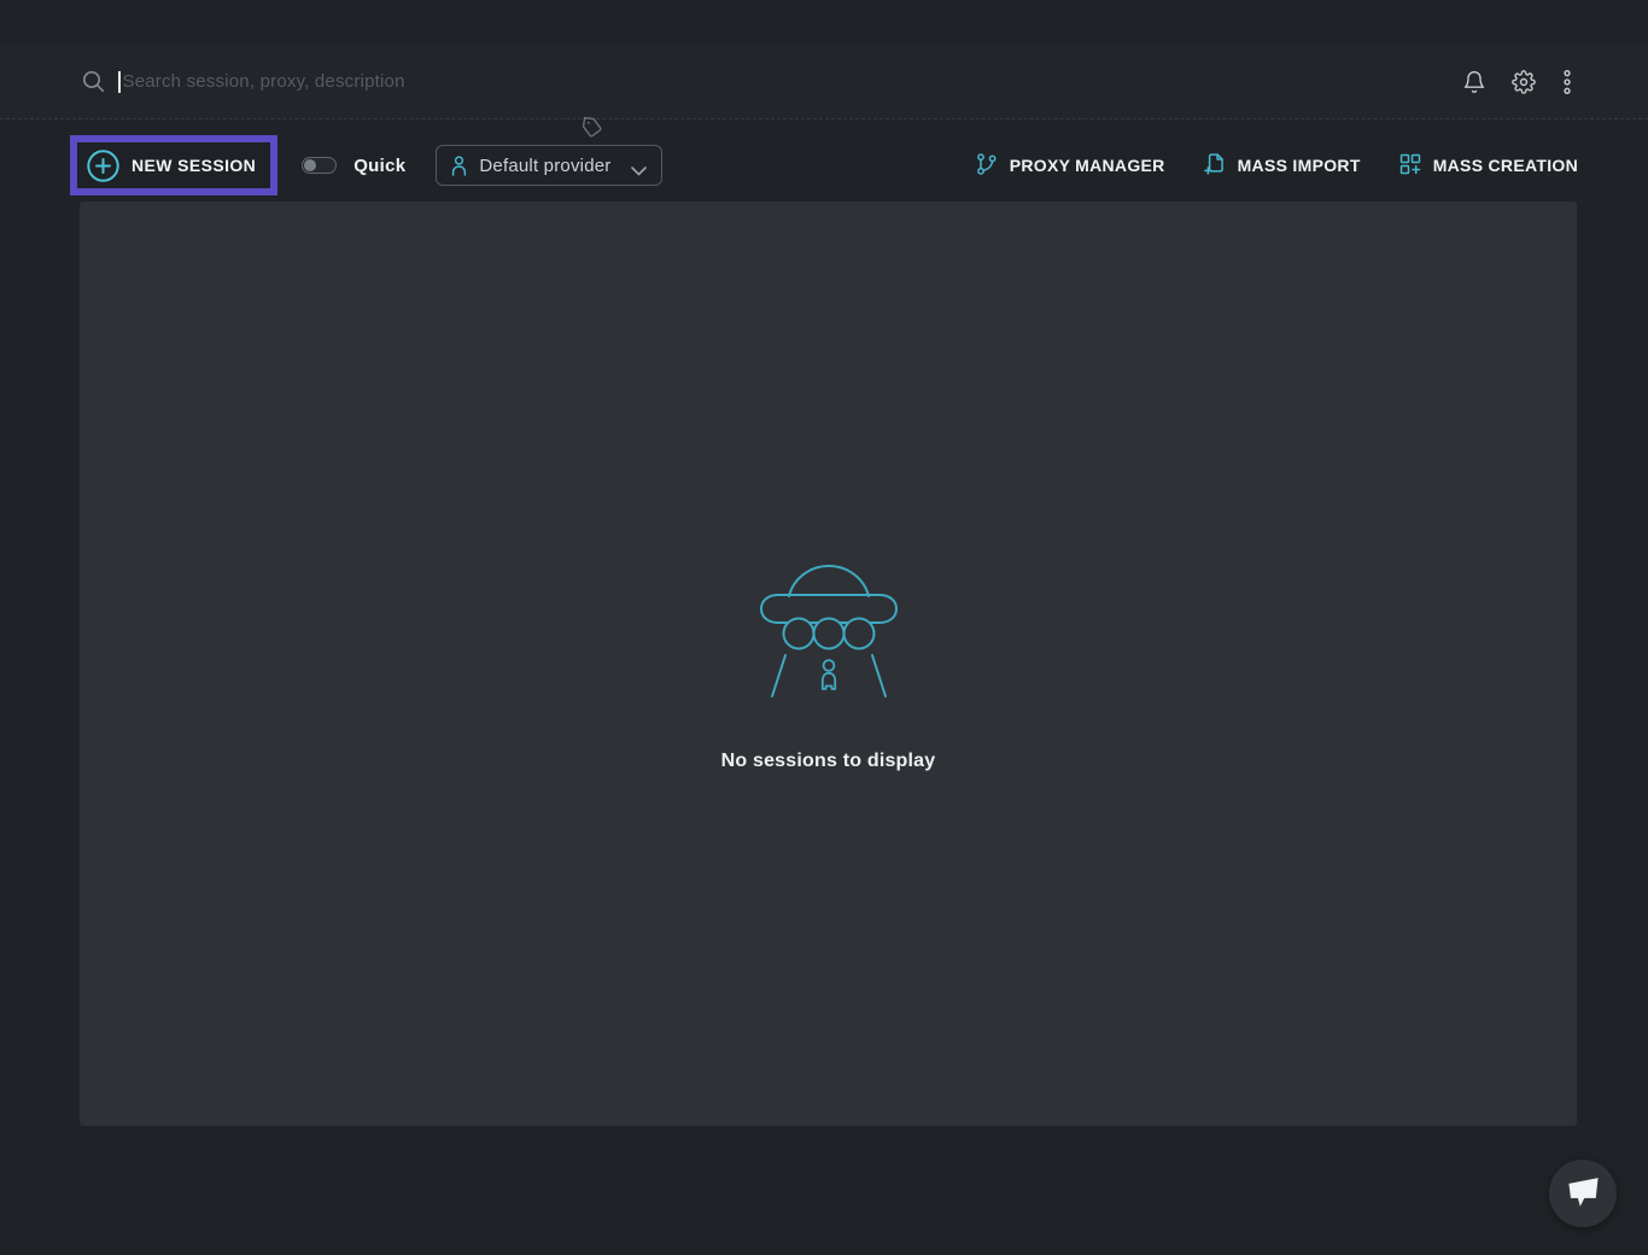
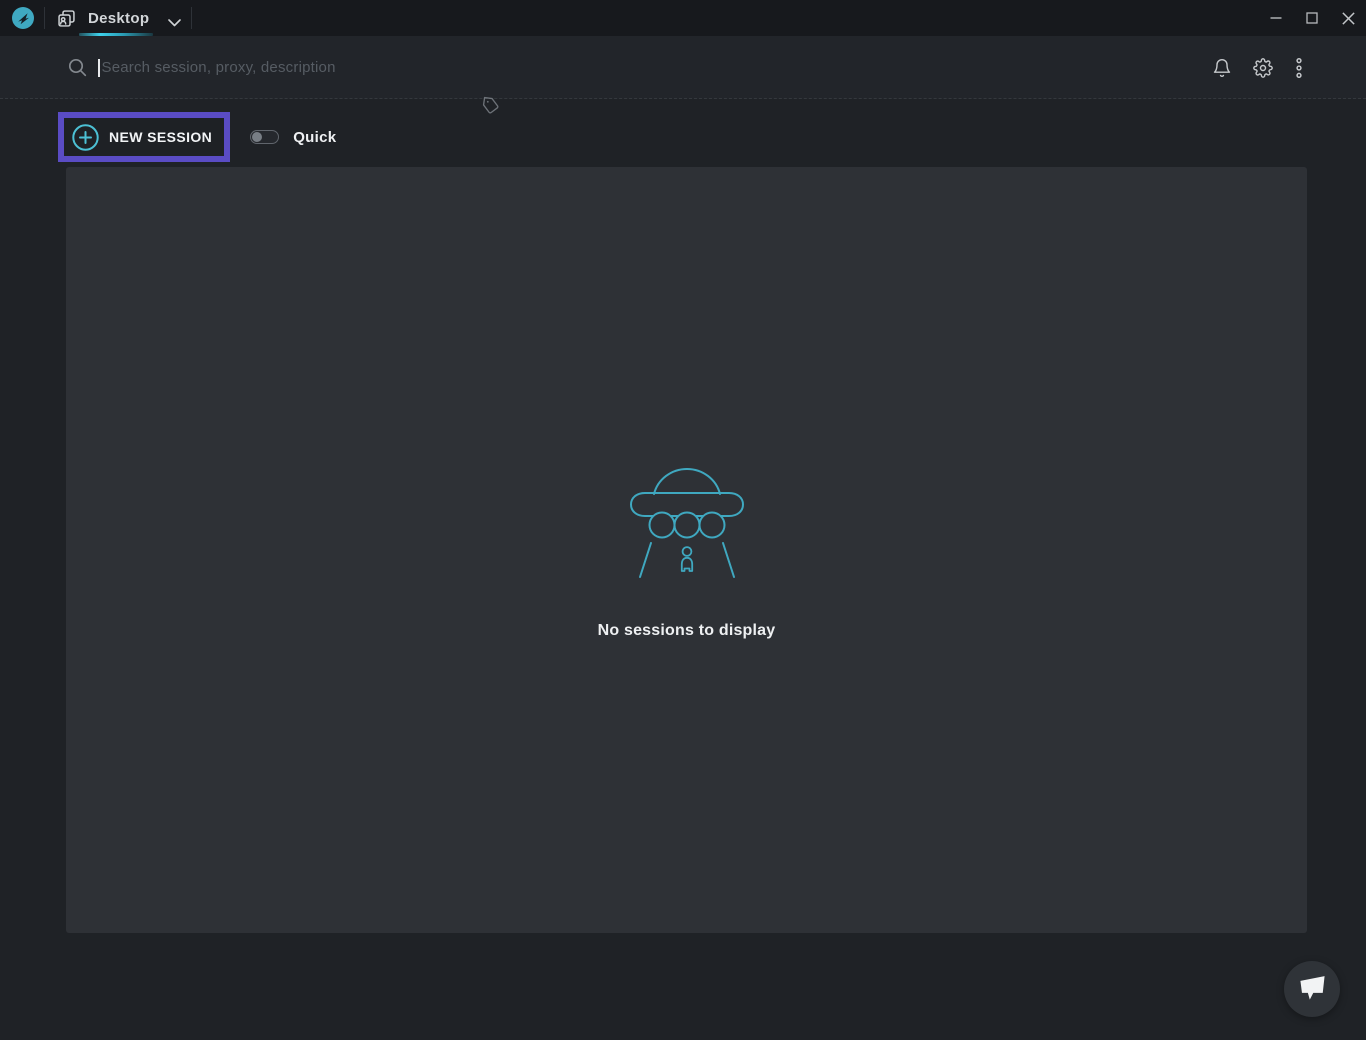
+ Desktop
  Search session, proxy, description
  NEW SESSION
  Quick
- Default provider
- PROXY MANAGER
- MASS IMPORT
- MASS CREATION
  No sessions to display
